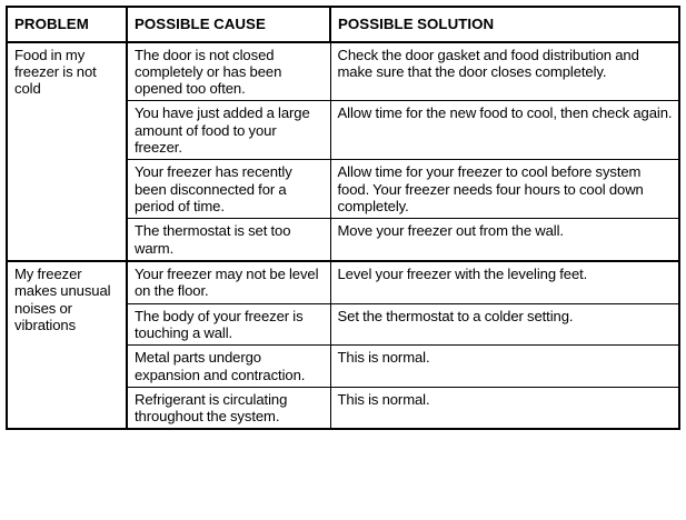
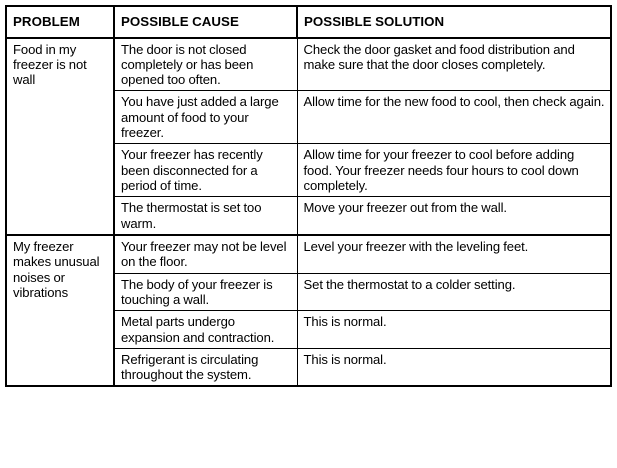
  PROBLEM	POSSIBLE CAUSE	POSSIBLE SOLUTION
- Food in my freezer is not cold	The door is not closed completely or has been opened too often.	Check the door gasket and food distribution and make sure that the door closes completely.
+ Food in my freezer is not wall	The door is not closed completely or has been opened too often.	Check the door gasket and food distribution and make sure that the door closes completely.
  You have just added a large amount of food to your freezer.	Allow time for the new food to cool, then check again.
- Your freezer has recently been disconnected for a period of time.	Allow time for your freezer to cool before system food. Your freezer needs four hours to cool down completely.
+ Your freezer has recently been disconnected for a period of time.	Allow time for your freezer to cool before adding food. Your freezer needs four hours to cool down completely.
  The thermostat is set too warm.	Move your freezer out from the wall.
  My freezer makes unusual noises or vibrations	Your freezer may not be level on the floor.	Level your freezer with the leveling feet.
  The body of your freezer is touching a wall.	Set the thermostat to a colder setting.
  Metal parts undergo expansion and contraction.	This is normal.
  Refrigerant is circulating throughout the system.	This is normal.
